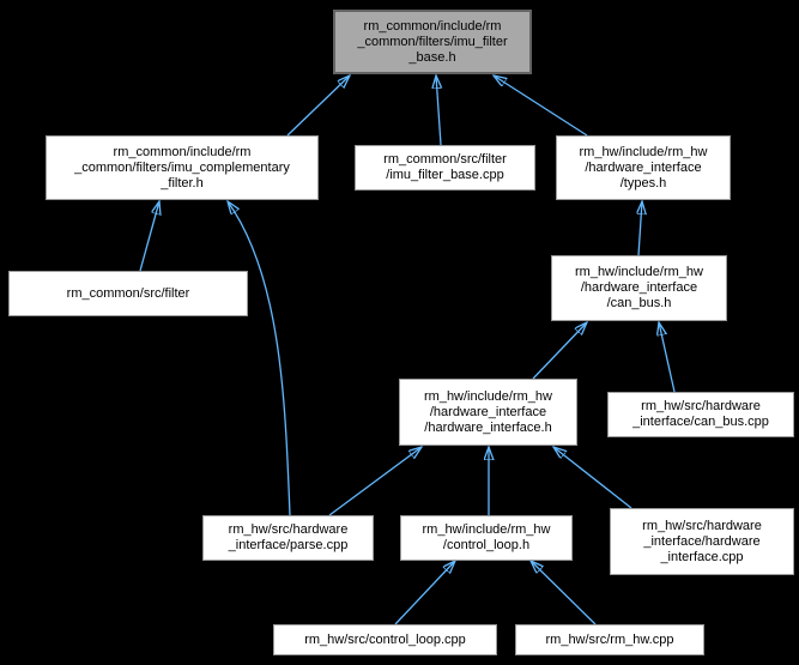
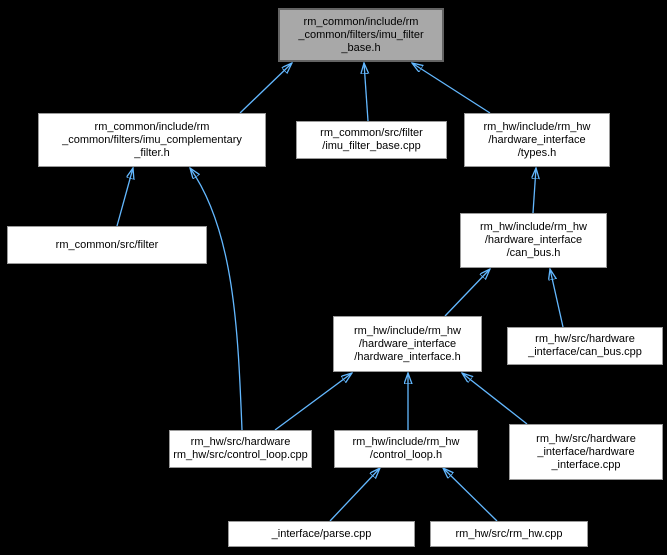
  rm_common/include/rm
  _common/filters/imu_filter
  _base.h
  rm_common/include/rm
  _common/filters/imu_complementary
  _filter.h
  rm_common/src/filter
  /imu_filter_base.cpp
  rm_hw/include/rm_hw
  /hardware_interface
  /types.h
  rm_common/src/filter
  rm_hw/include/rm_hw
  /hardware_interface
  /can_bus.h
  rm_hw/include/rm_hw
  /hardware_interface
  /hardware_interface.h
  rm_hw/src/hardware
  _interface/can_bus.cpp
  rm_hw/src/hardware
- _interface/parse.cpp
+ rm_hw/src/control_loop.cpp
  rm_hw/include/rm_hw
  /control_loop.h
  rm_hw/src/hardware
  _interface/hardware
  _interface.cpp
- rm_hw/src/control_loop.cpp
+ _interface/parse.cpp
  rm_hw/src/rm_hw.cpp
